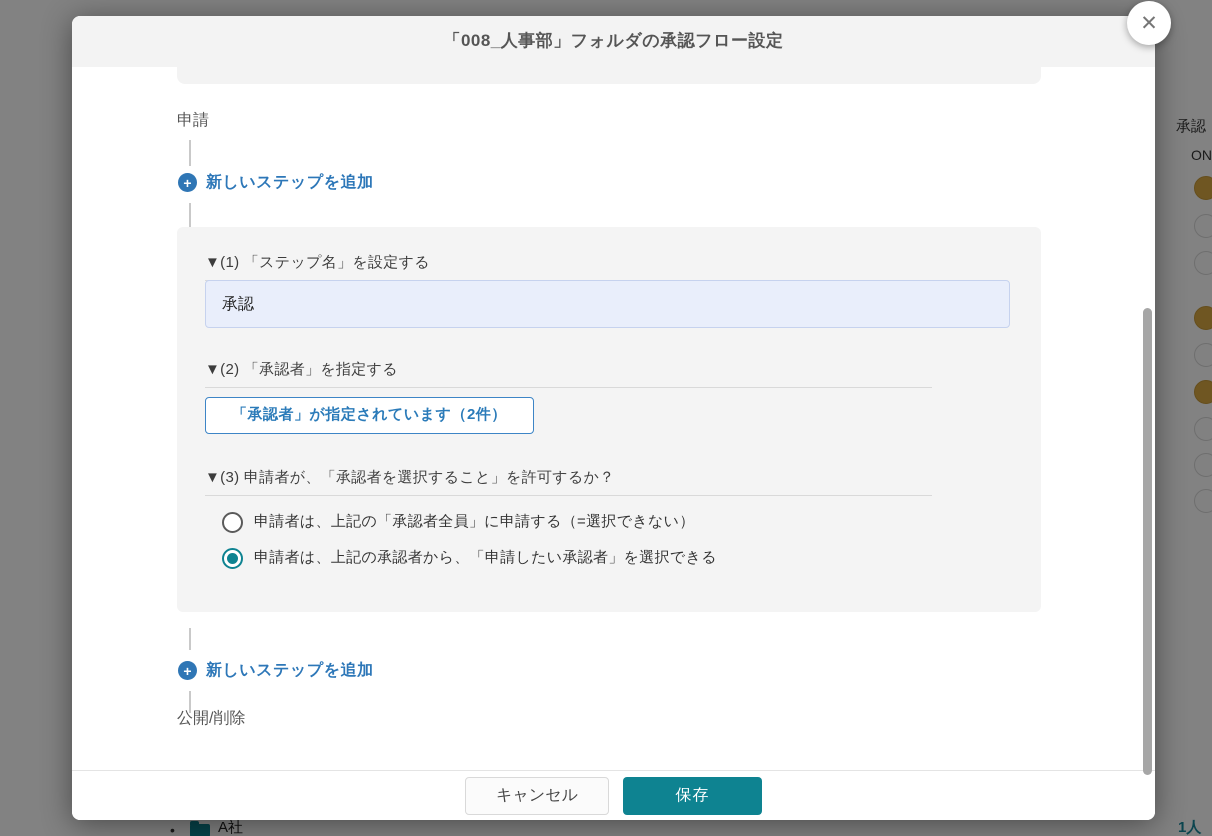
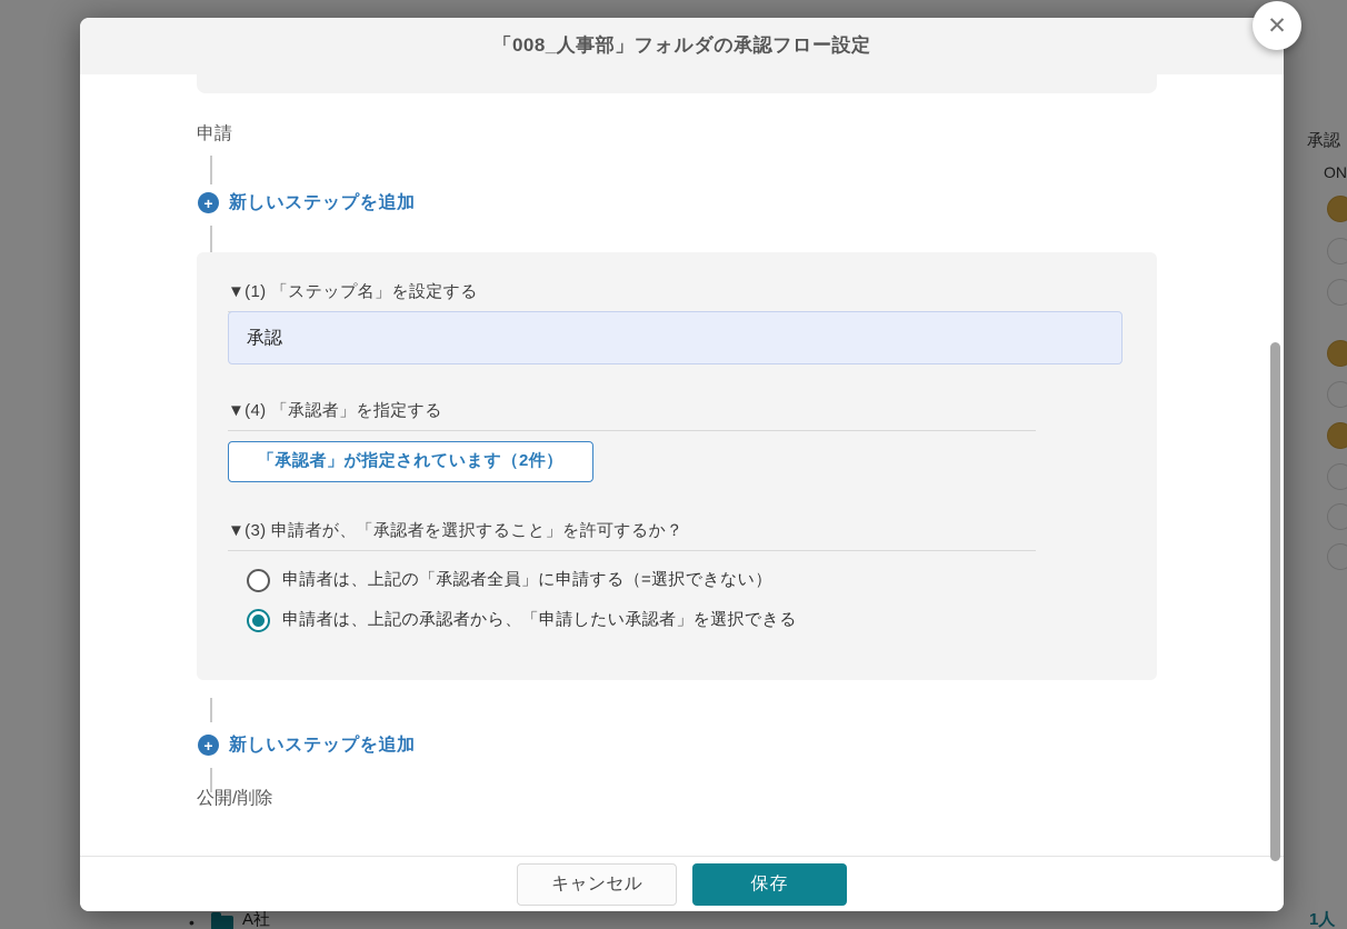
  承認
  ON
  •
  A社
  1人
  「008_人事部」フォルダの承認フロー設定
  申請
  +
  新しいステップを追加
  ▼(1) 「ステップ名」を設定する
  承認
- ▼(2) 「承認者」を指定する
+ ▼(4) 「承認者」を指定する
  「承認者」が指定されています（2件）
  ▼(3) 申請者が、「承認者を選択すること」を許可するか？
  申請者は、上記の「承認者全員」に申請する（=選択できない）
  申請者は、上記の承認者から、「申請したい承認者」を選択できる
  +
  新しいステップを追加
  公開/削除
  キャンセル
  保存
  ✕
